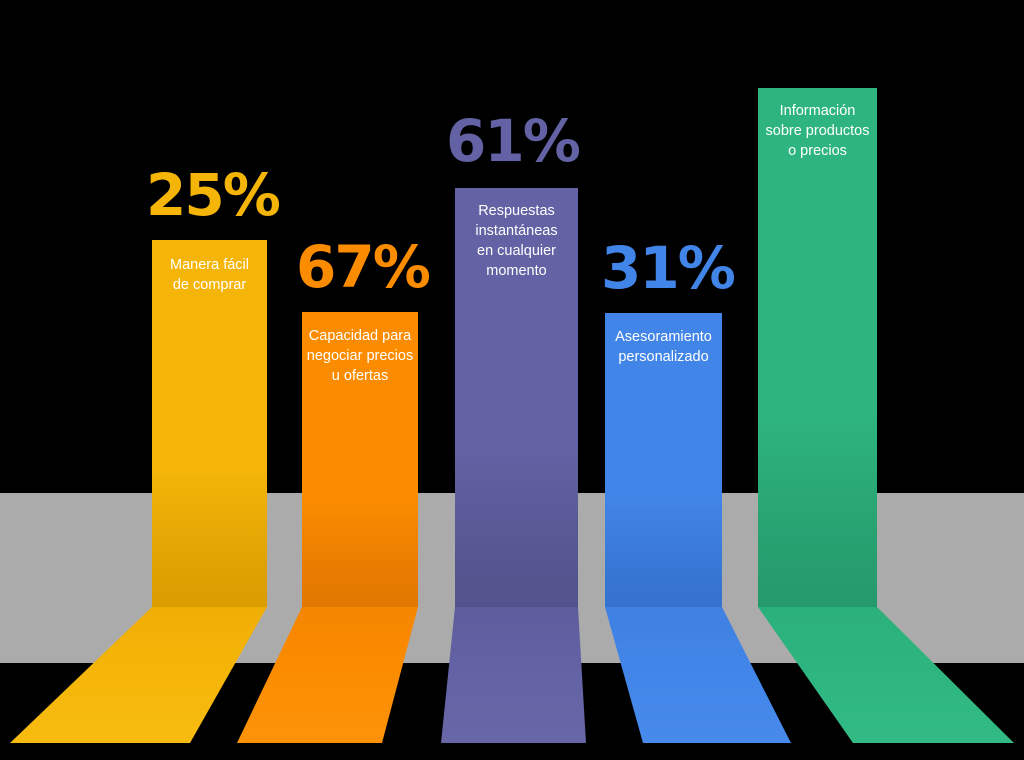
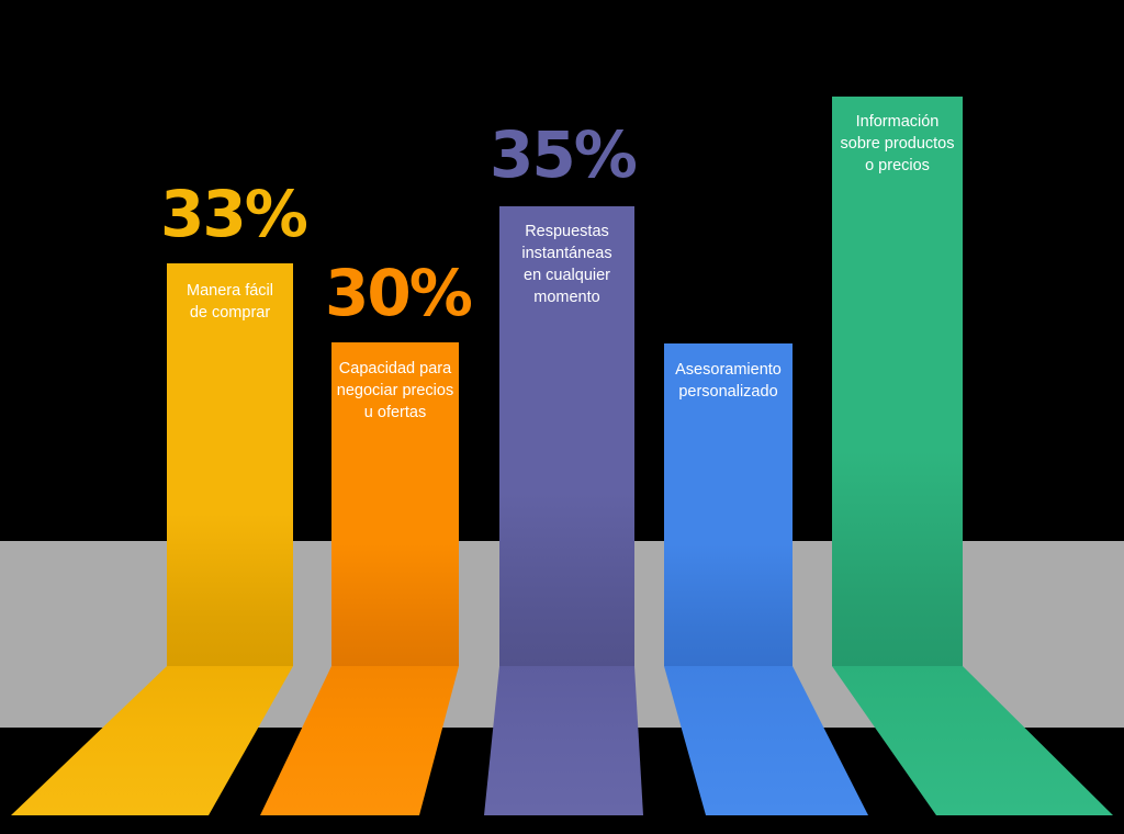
- 25%
+ 33%
  Manera fácil
  de comprar
- 67%
+ 30%
  Capacidad para
  negociar precios
  u ofertas
- 61%
+ 35%
  Respuestas
  instantáneas
  en cualquier
  momento
- 31%
  Asesoramiento
  personalizado
  Información
  sobre productos
  o precios
